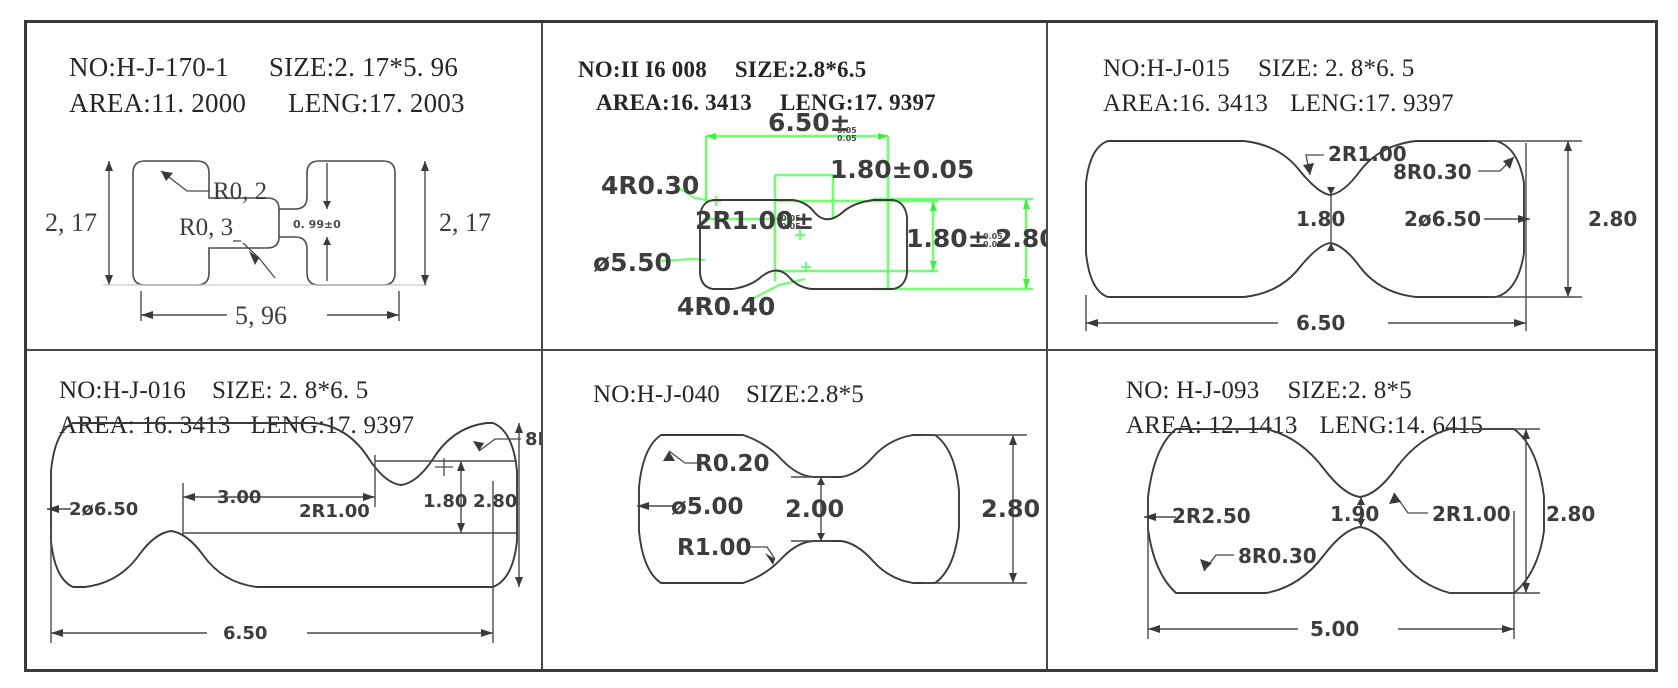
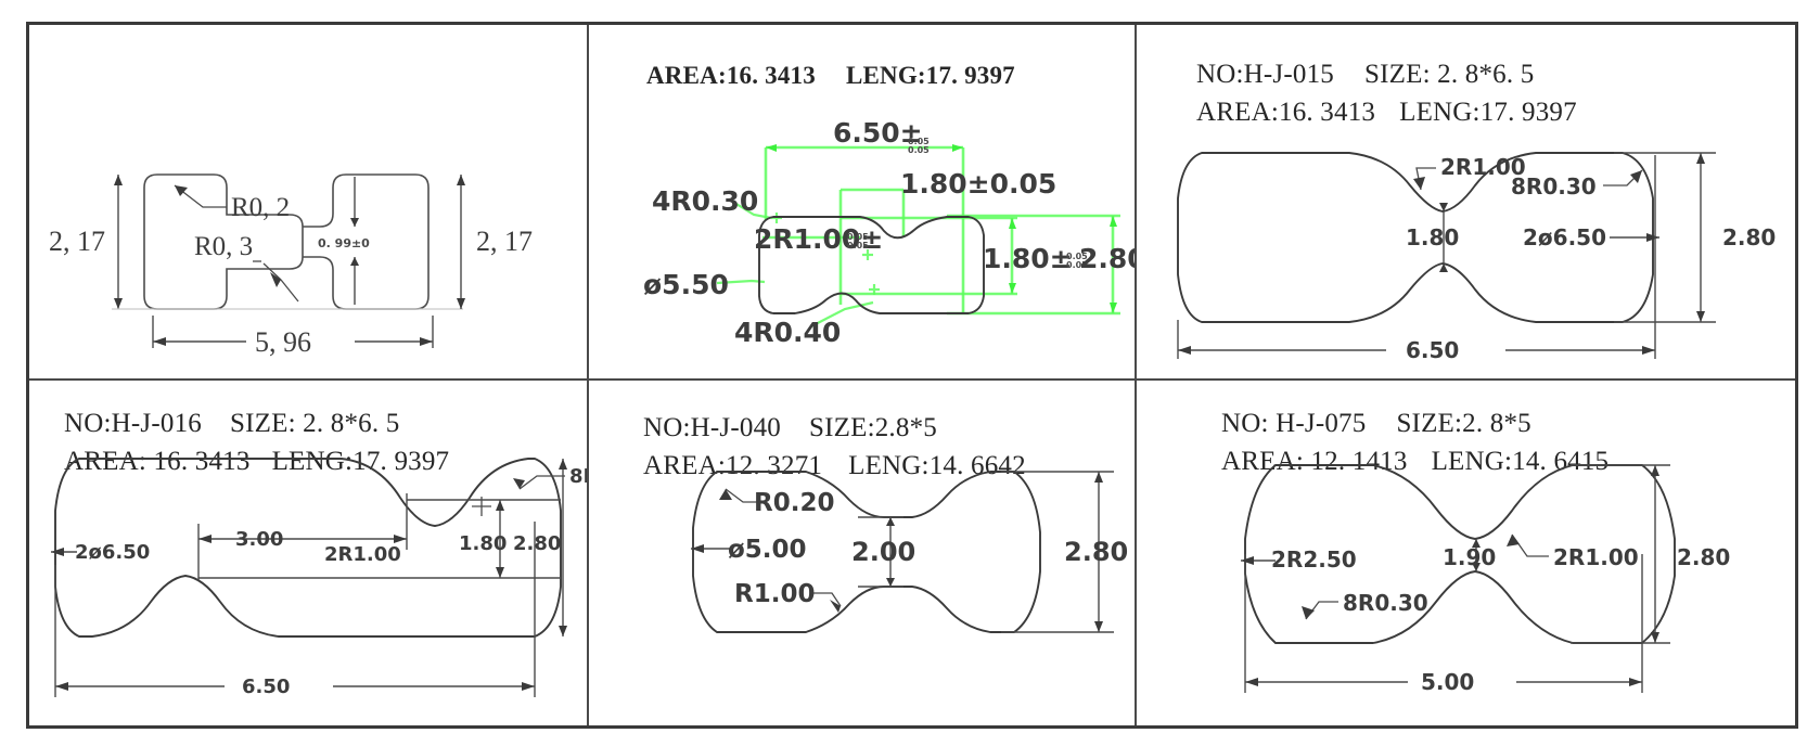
- NO:H-J-170-1 SIZE:2. 17*5. 96
- AREA:11. 2000 LENG:17. 2003
  2, 17
  2, 17
  5, 96
  R0, 2
  R0, 3
  0. 99±0
- NO:II I6 008 SIZE:2.8*6.5
  AREA:16. 3413 LENG:17. 9397
  6.50±
  0.05
  0.05
  1.80±0.05
  4R0.30
  2R1.00±
  0.05
  0.05
  ø5.50
  4R0.40
  1.80±
  0.05
  0.05
  NO:H-J-015 SIZE: 2. 8*6. 5
  AREA:16. 3413 LENG:17. 9397
  2R1.00
  8R0.30
  1.80
  2ø6.50
  2.80
  6.50
  NO:H-J-016 SIZE: 2. 8*6. 5
  REA: 16. 3413 LENG:17. 9397
  2R1.00
  2ø6.50
  3.00
  1.80
  2.80
  6.50
  NO:H-J-040 SIZE:2.8*5
+ AREA:12. 3271 LENG:14. 6642
  R0.20
  ø5.00
  R1.00
  2.00
  2.80
- NO: H-J-093 SIZE:2. 8*5
+ NO: H-J-075 SIZE:2. 8*5
  AREA: 12. 1413 LENG:14. 6415
  2R1.00
  2R2.50
  8R0.30
  1.90
  2.80
  5.00
